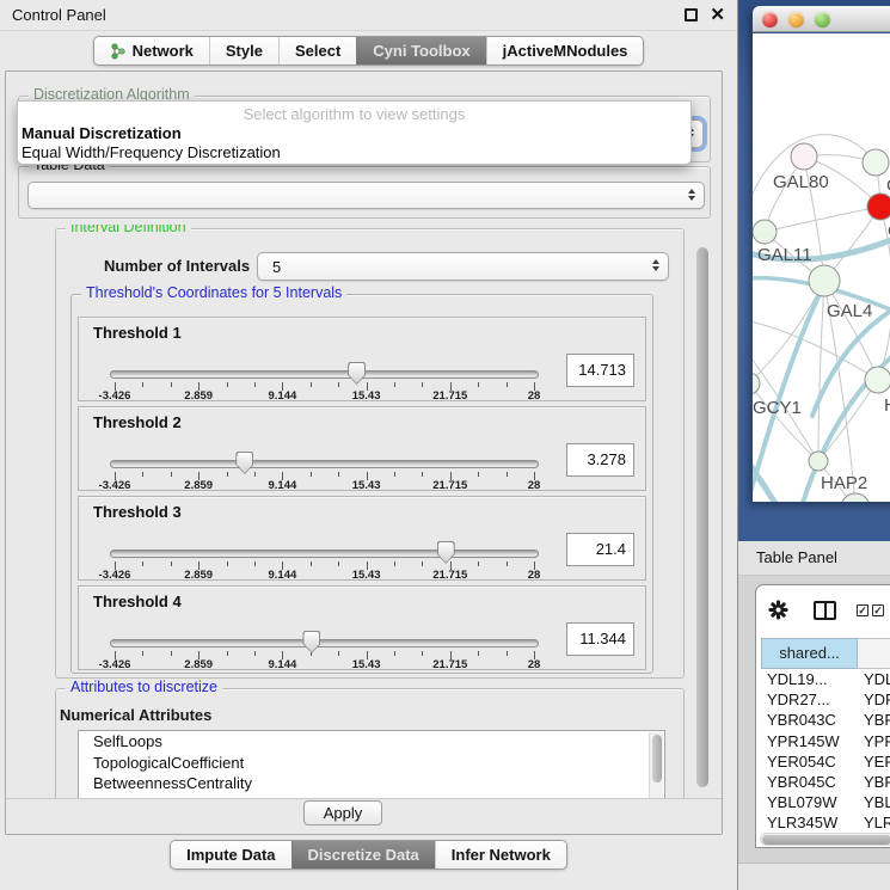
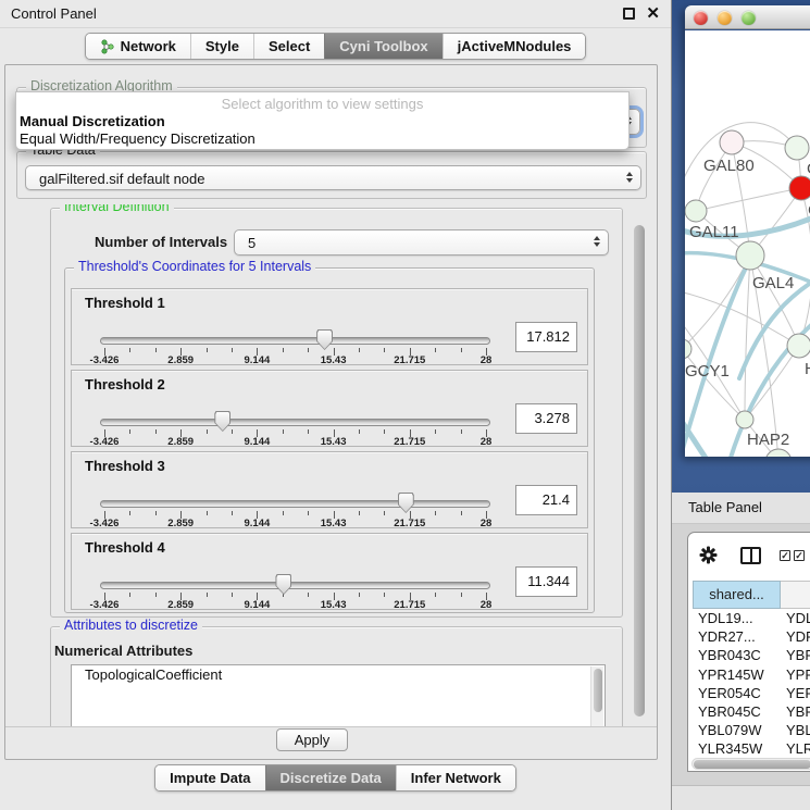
  Control Panel
  ✕
  Network
  Style
  Select
  Cyni Toolbox
  jActiveMNodules
  Discretization Algorithm
  Select algorithm to view settings
  Manual Discretization
  Equal Width/Frequency Discretization
  Table Data
+ galFiltered.sif default node
  Interval Definition
  Number of Intervals
  5
  Threshold's Coordinates for 5 Intervals
  Threshold 1
  -3.426
  2.859
  9.144
  15.43
  21.715
  28
- 14.713
+ 17.812
  Threshold 2
  -3.426
  2.859
  9.144
  15.43
  21.715
  28
  3.278
  Threshold 3
  -3.426
  2.859
  9.144
  15.43
  21.715
  28
  21.4
  Threshold 4
  -3.426
  2.859
  9.144
  15.43
  21.715
  28
  11.344
  Attributes to discretize
  Numerical Attributes
- SelfLoops
  TopologicalCoefficient
- BetweennessCentrality
  Apply
  Impute Data
  Discretize Data
  Infer Network
  GAL80
  GAL11
  GAL4
  GCY1
  HAP2
  Table Panel
  ✓
  ✓
  shared...
  YDL19...
  YDR27...
  YBR043C
  YPR145W
  YER054C
  YBR045C
  YBL079W
  YBL
  YLR345W
  YLR
